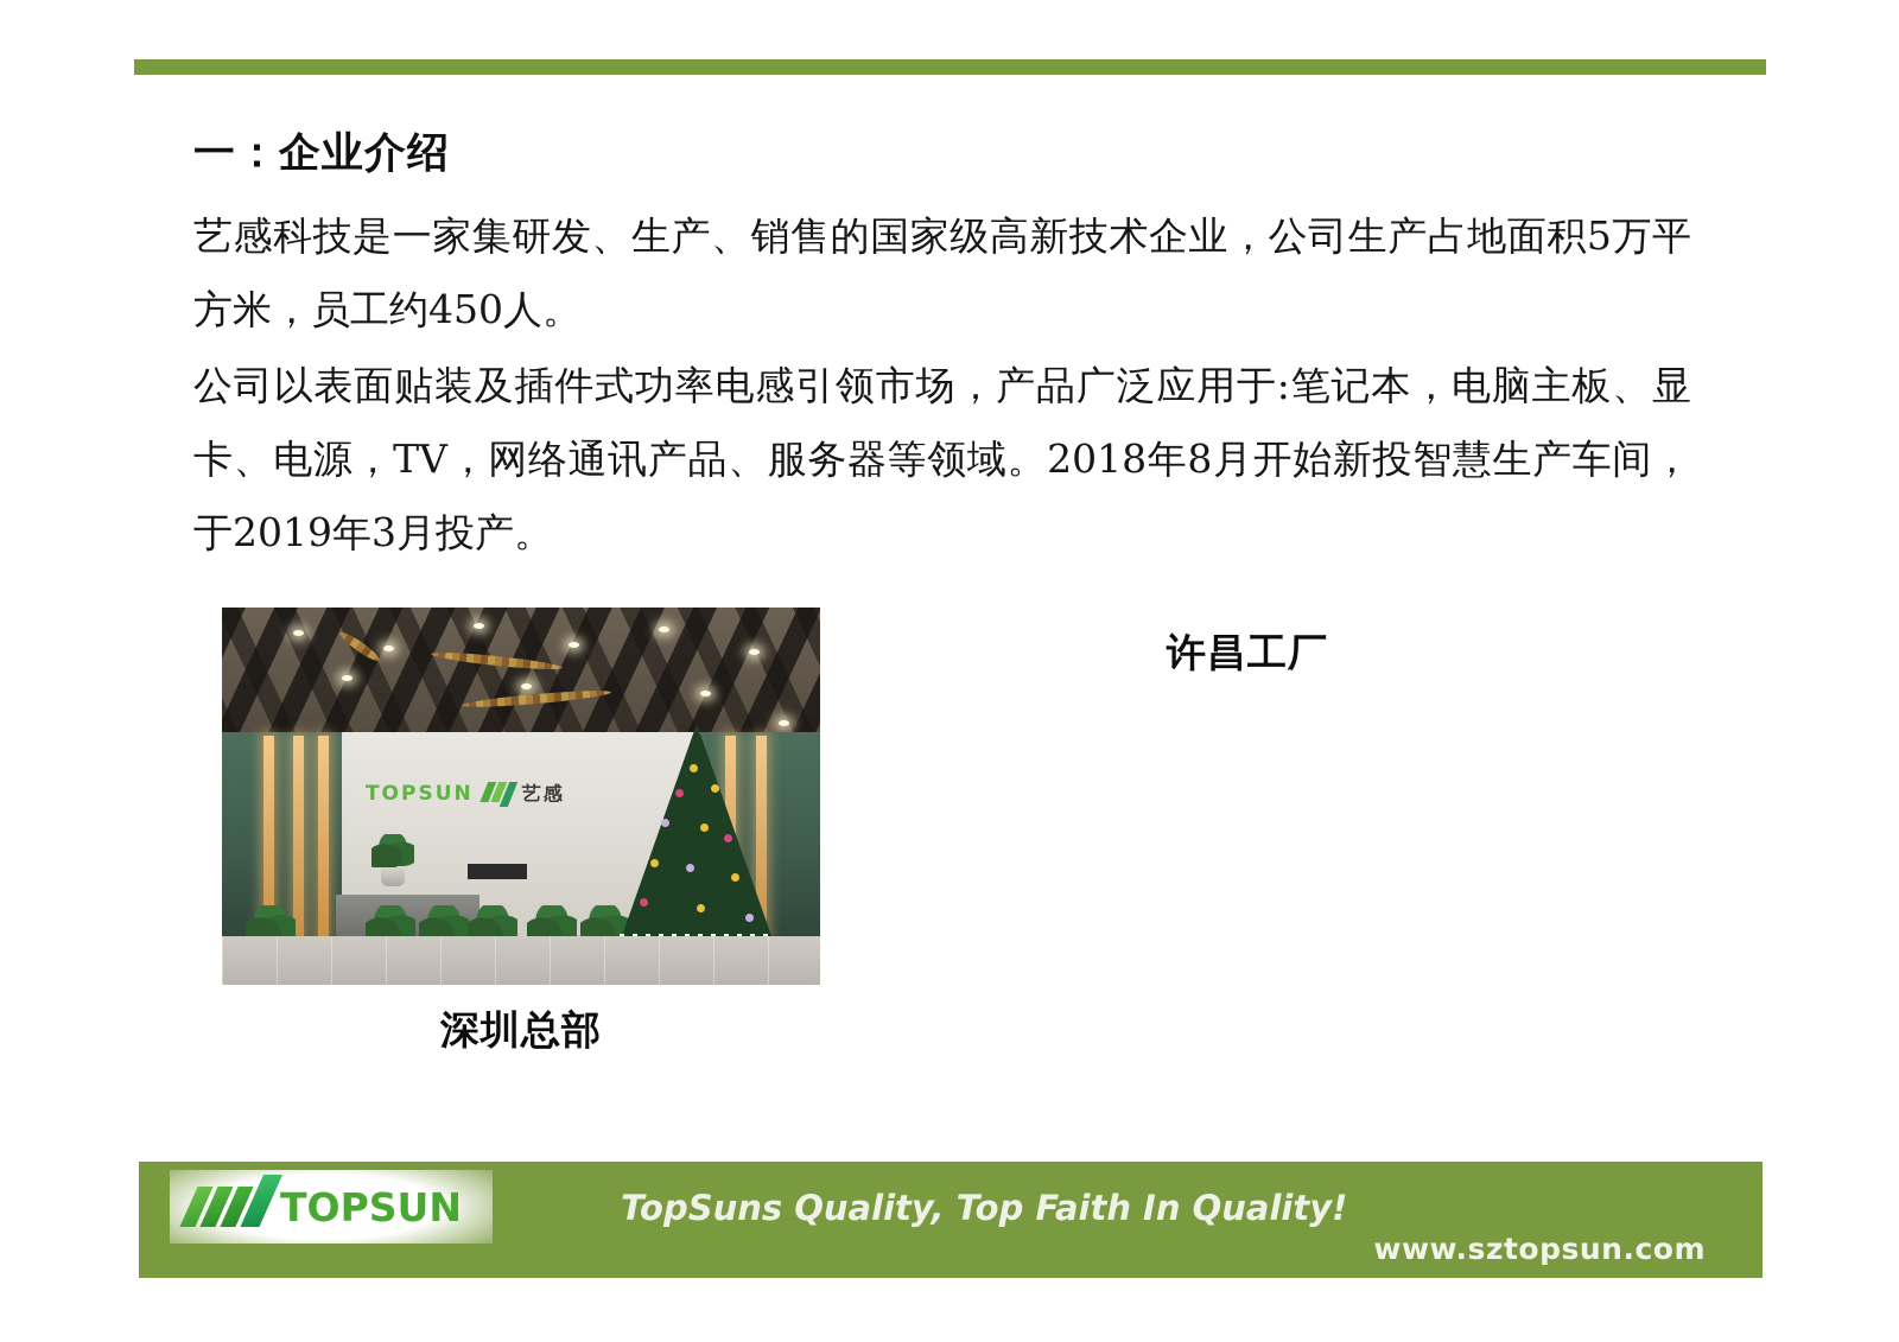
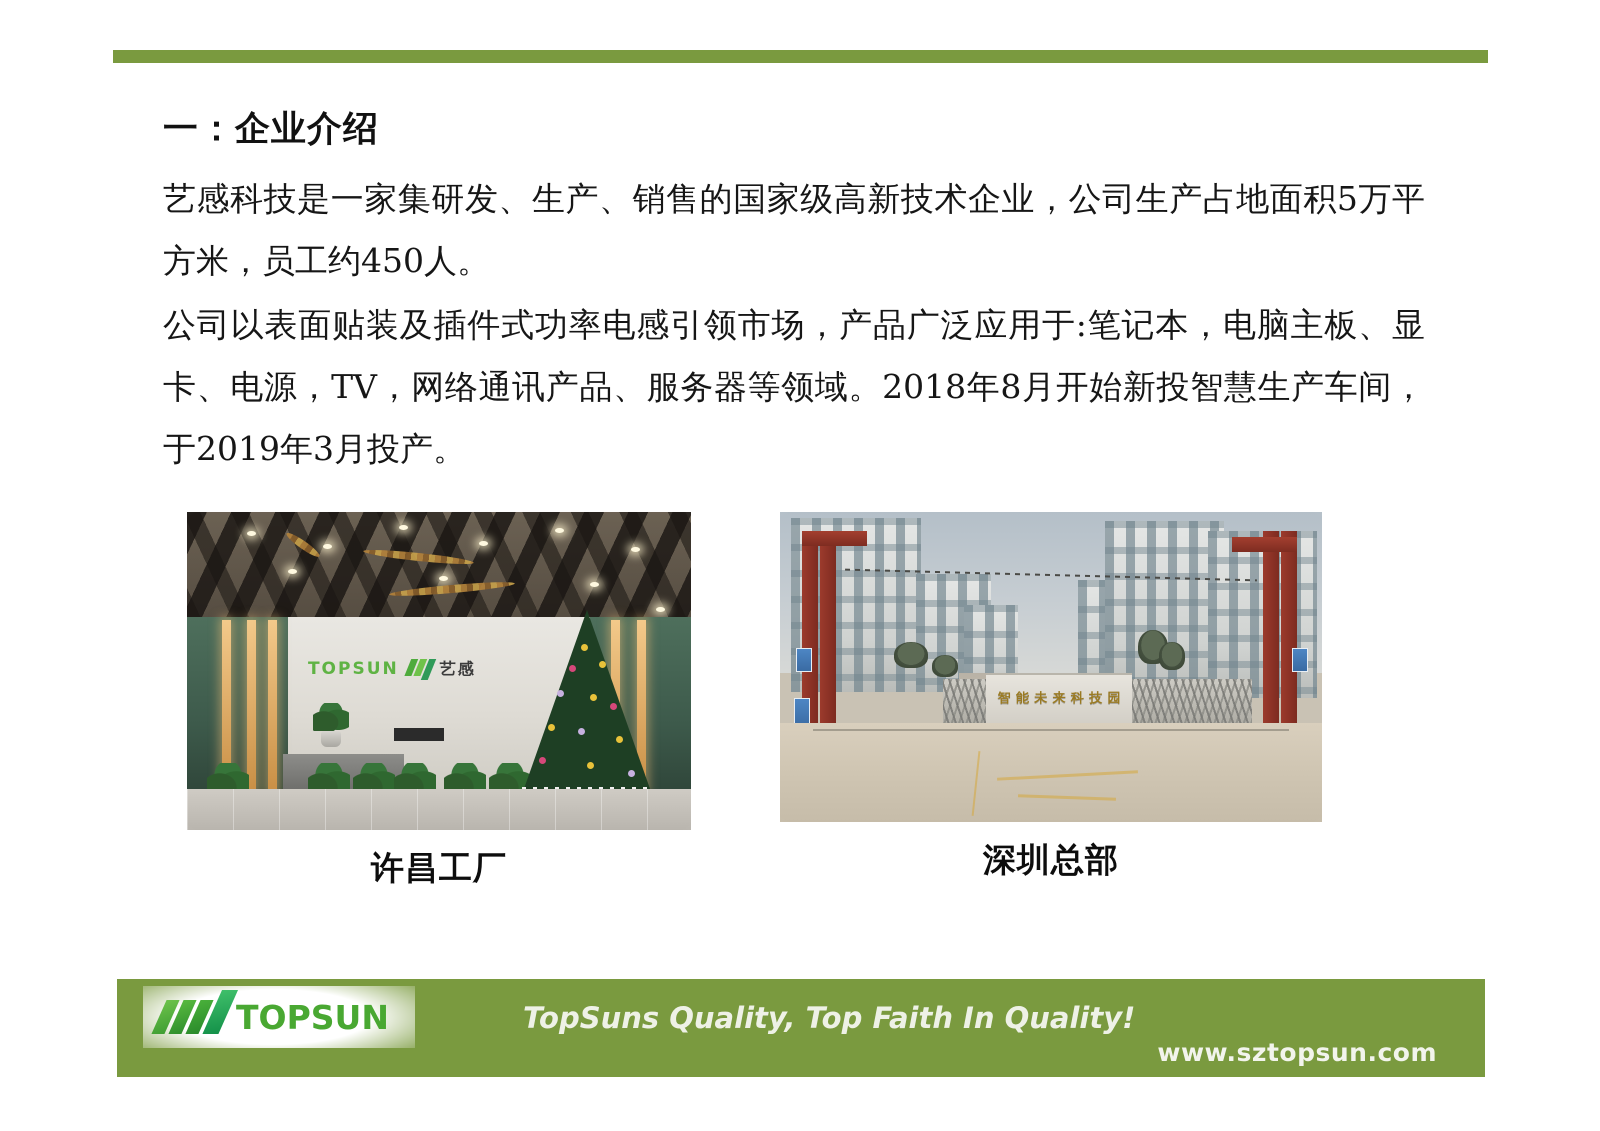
  一：企业介绍
  艺感科技是一家集研发、生产、销售的国家级高新技术企业，公司生产占地面积5万平方米，员工约450人。
  公司以表面贴装及插件式功率电感引领市场，产品广泛应用于:笔记本，电脑主板、显卡、电源，TV，网络通讯产品、服务器等领域。2018年8月开始新投智慧生产车间，于2019年3月投产。
  TOPSUN
  艺感
- 深圳总部
+ 许昌工厂
+ 智
+ 能
+ 未
+ 来
+ 科
+ 技
+ 园
- 许昌工厂
+ 深圳总部
  TOPSUN
  TopSuns Quality, Top Faith In Quality!
  www.sztopsun.com
